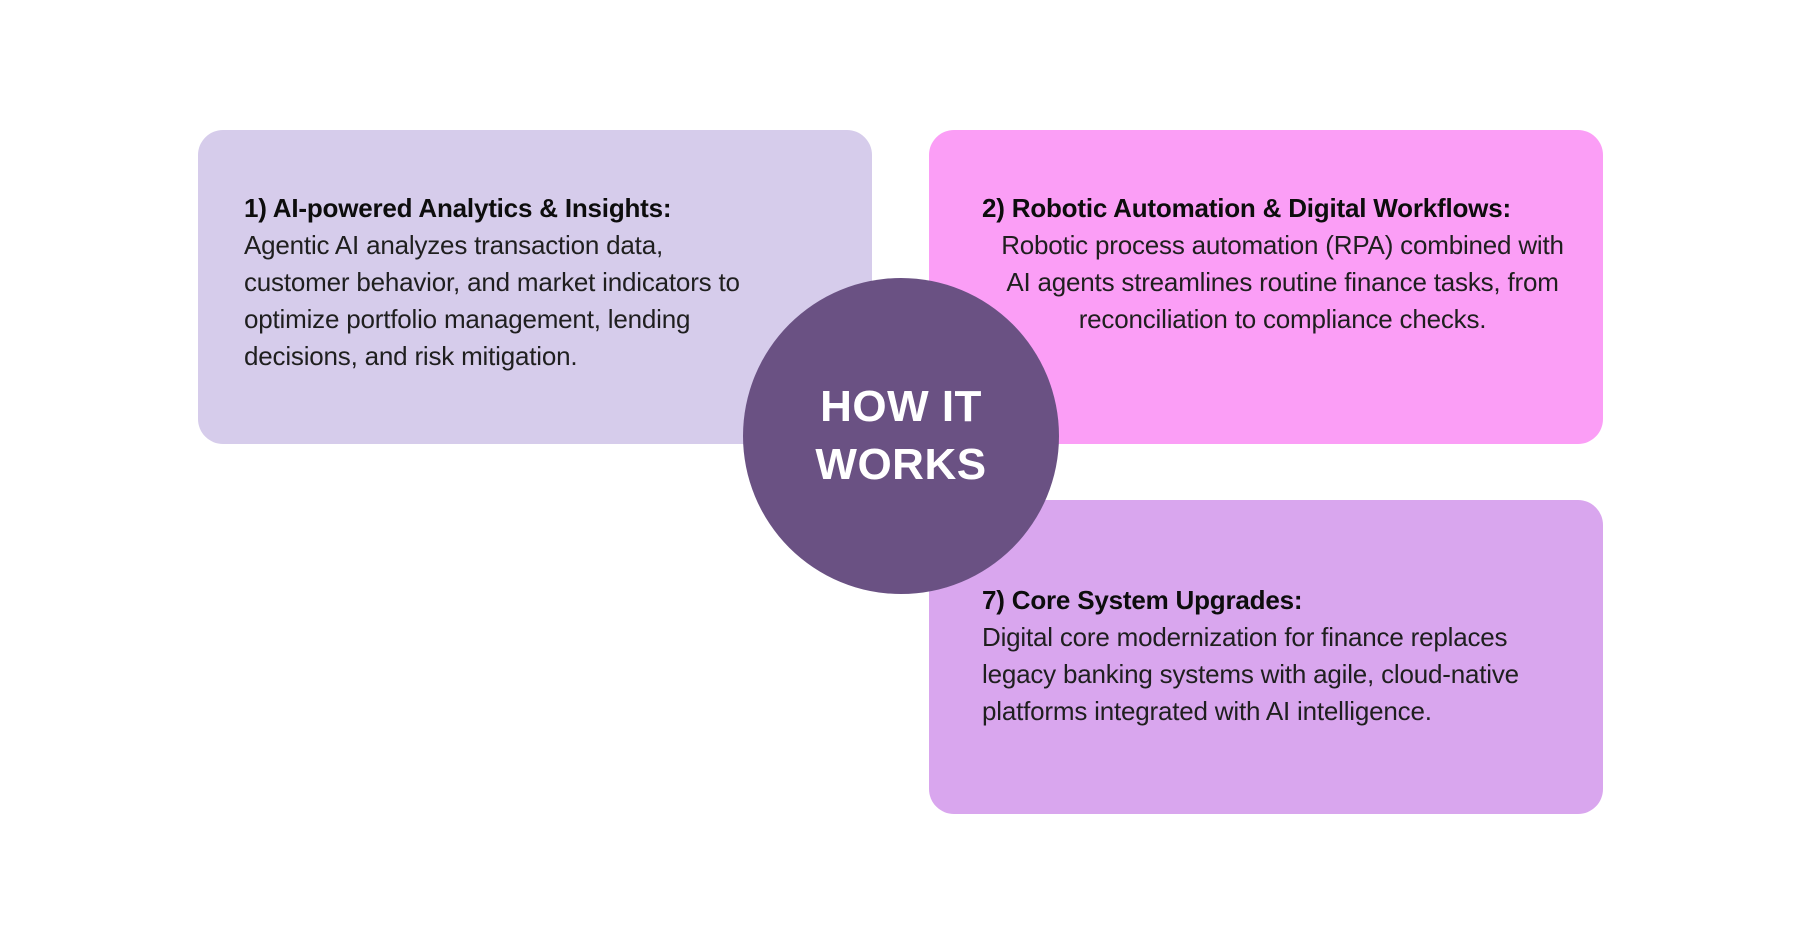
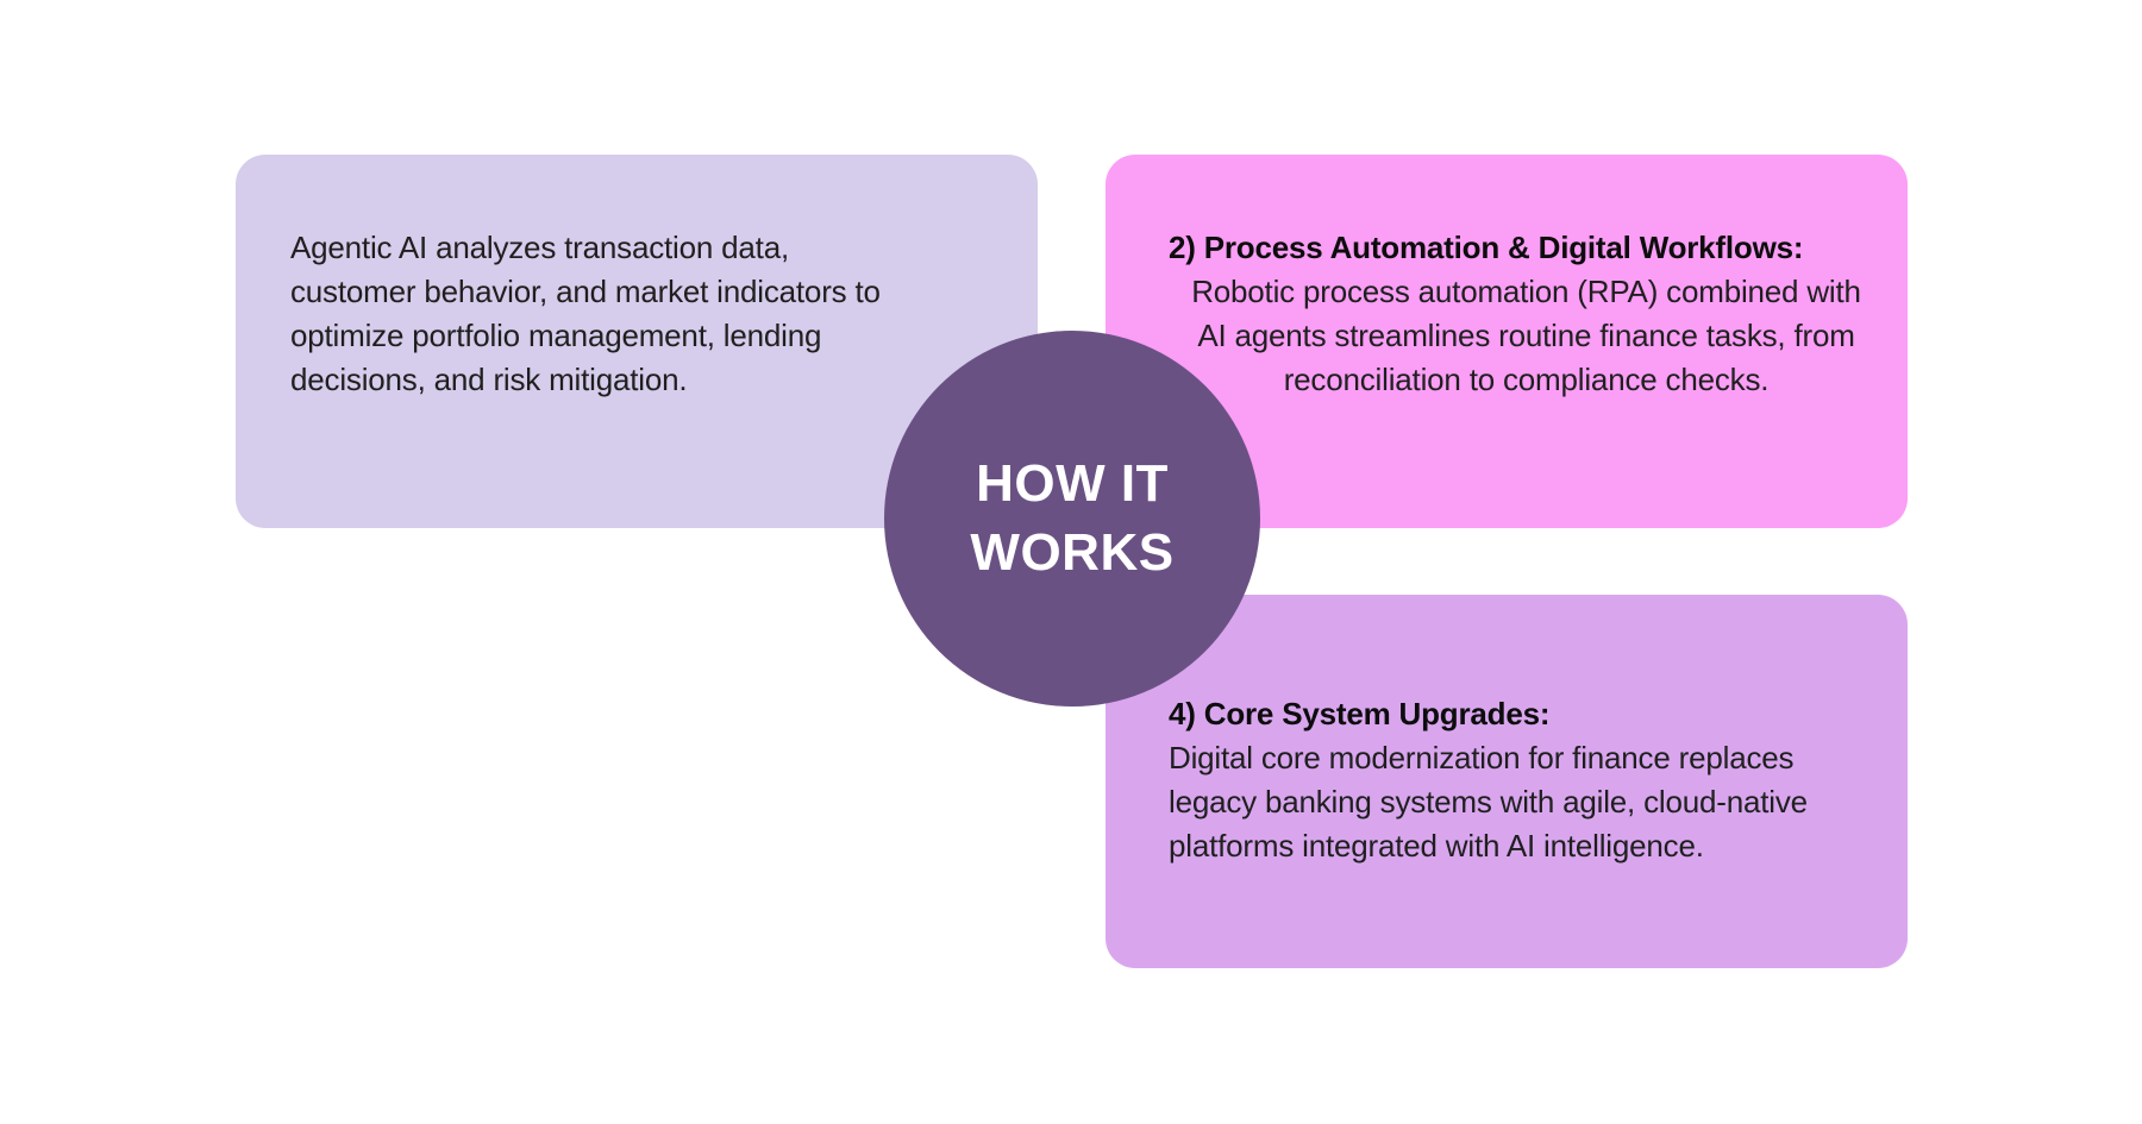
- 1) AI-powered Analytics & Insights:
  Agentic AI analyzes transaction data,
  customer behavior, and market indicators to
  optimize portfolio management, lending
  decisions, and risk mitigation.
- 2) Robotic Automation & Digital Workflows:
+ 2) Process Automation & Digital Workflows:
  Robotic process automation (RPA) combined with
  AI agents streamlines routine finance tasks, from
  reconciliation to compliance checks.
- 7) Core System Upgrades:
+ 4) Core System Upgrades:
  Digital core modernization for finance replaces
  legacy banking systems with agile, cloud-native
  platforms integrated with AI intelligence.
  HOW IT
  WORKS
